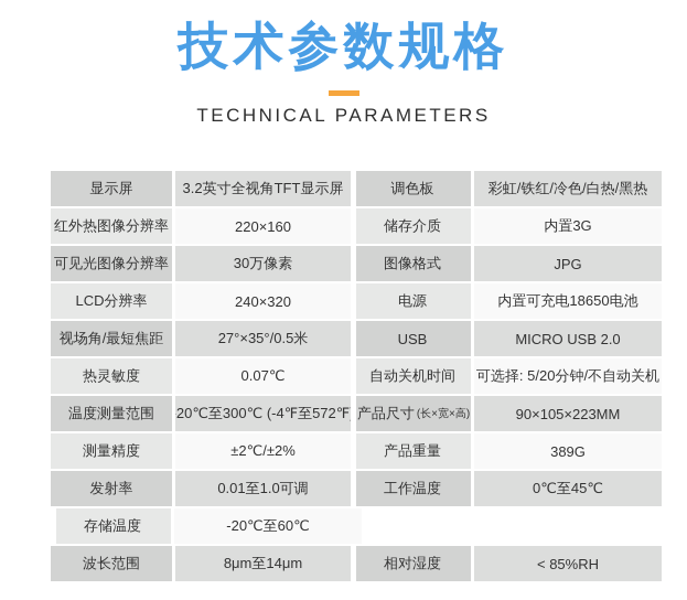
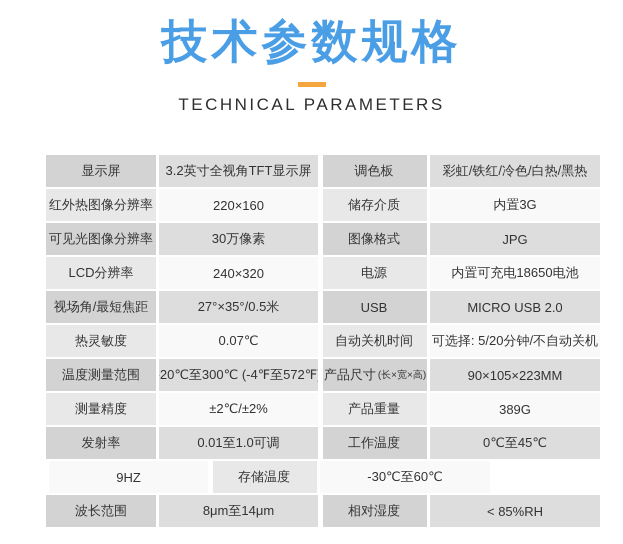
  技术参数规格
  TECHNICAL PARAMETERS
  显示屏
  3.2英寸全视角TFT显示屏
  调色板
  彩虹/铁红/冷色/白热/黑热
  红外热图像分辨率
  220×160
  储存介质
  内置3G
  可见光图像分辨率
  30万像素
  图像格式
  JPG
  LCD分辨率
  240×320
  电源
  内置可充电18650电池
  视场角/最短焦距
  27°×35°/0.5米
  USB
  MICRO USB 2.0
  热灵敏度
  0.07℃
  自动关机时间
  可选择: 5/20分钟/不自动关机
  温度测量范围
  20℃至300℃ (-4℉至572℉
  产品尺寸
  (长×宽×高)
  90×105×223MM
  测量精度
  ±2℃/±2%
  产品重量
  389G
  发射率
  0.01至1.0可调
  工作温度
  0℃至45℃
+ 9HZ
  存储温度
- -20℃至60℃
+ -30℃至60℃
  波长范围
  8μm至14μm
  相对湿度
  < 85%RH
